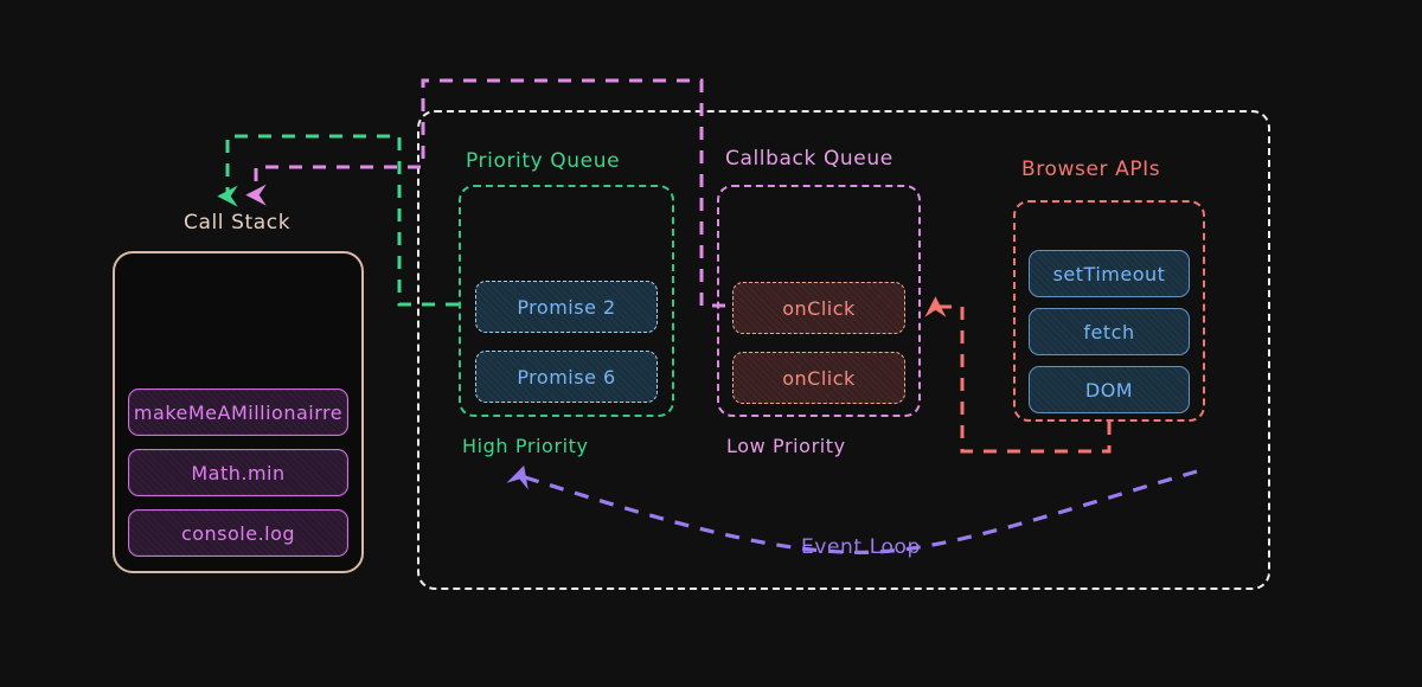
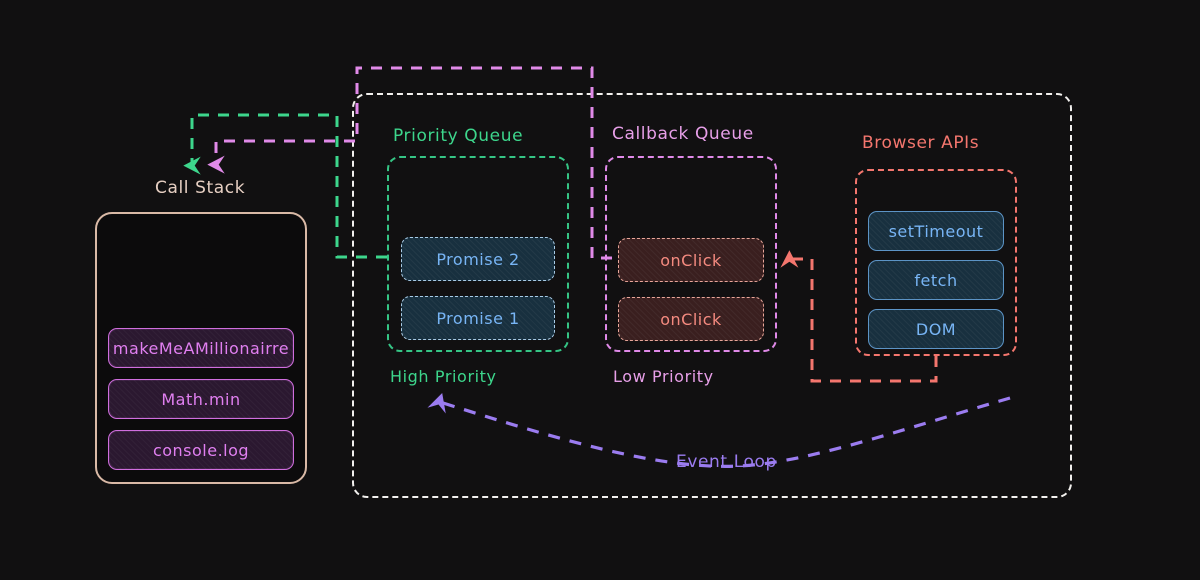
  Call Stack
  makeMeAMillionairre
  Math.min
  console.log
  Priority Queue
  Promise 2
- Promise 6
+ Promise 1
  High Priority
  Callback Queue
  onClick
  onClick
  Low Priority
  Browser APIs
  setTimeout
  fetch
  DOM
  Event Loo
